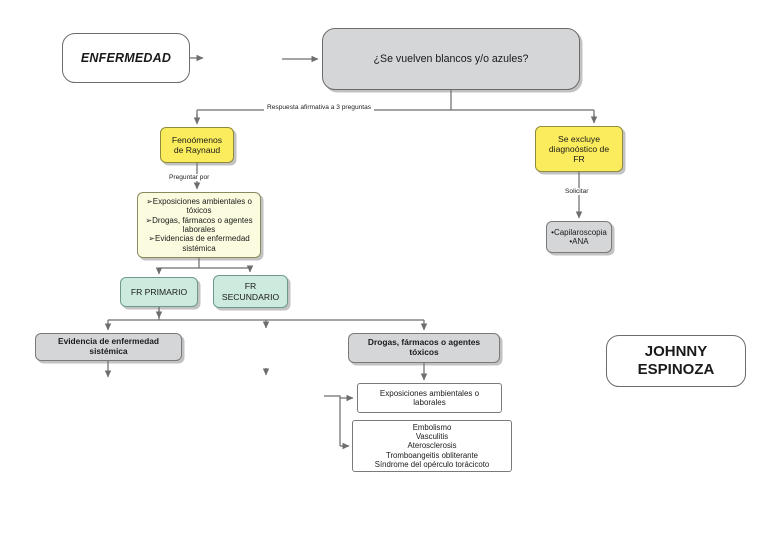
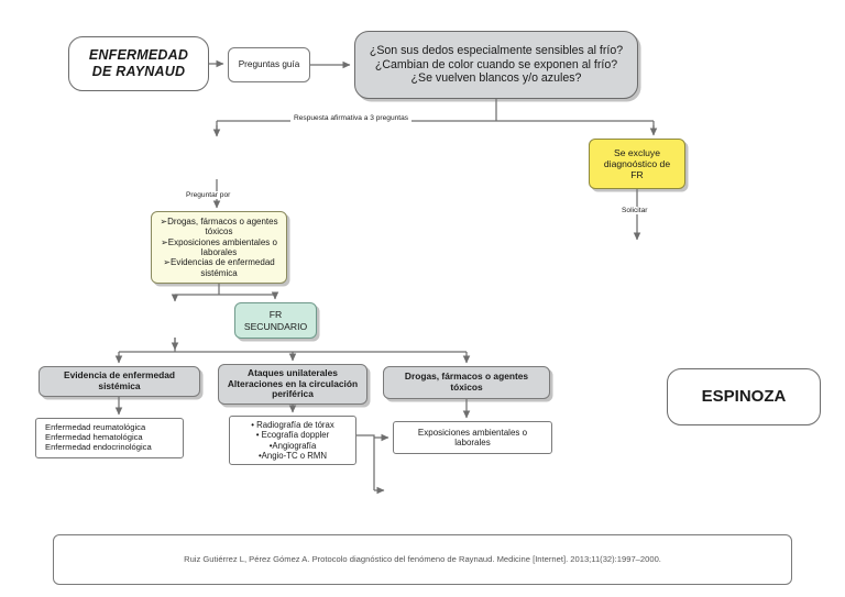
  ENFERMEDAD
+ DE RAYNAUD
+ Preguntas guía
+ ¿Son sus dedos especialmente sensibles al frío?
+ ¿Cambian de color cuando se exponen al frío?
  ¿Se vuelven blancos y/o azules?
- Fenoómenos
- de Raynaud
  Se excluye
  diagnoóstico de
  FR
- •Capilaroscopia
- •ANA
- ➢Exposiciones ambientales o
+ ➢Drogas, fármacos o agentes
  tóxicos
- ➢Drogas, fármacos o agentes
+ ➢Exposiciones ambientales o
  laborales
  ➢Evidencias de enfermedad
  sistémica
- FR PRIMARIO
  FR
  SECUNDARIO
  Evidencia de enfermedad
  sistémica
+ Ataques unilaterales
+ Alteraciones en la circulación
+ periférica
  Drogas, fármacos o agentes
  tóxicos
+ Enfermedad reumatológica
+ Enfermedad hematológica
+ Enfermedad endocrinológica
+ • Radiografía de tórax
+ • Ecografía doppler
+ •Angiografía
+ •Angio-TC o RMN
  Exposiciones ambientales o
  laborales
- Embolismo
- Vasculitis
- Aterosclerosis
- Tromboangeitis obliterante
- Síndrome del opérculo torácicoto
- JOHNNY
  ESPINOZA
+ Ruiz Gutiérrez L, Pérez Gómez A. Protocolo diagnóstico del fenómeno de Raynaud. Medicine [Internet]. 2013;11(32):1997–2000.
